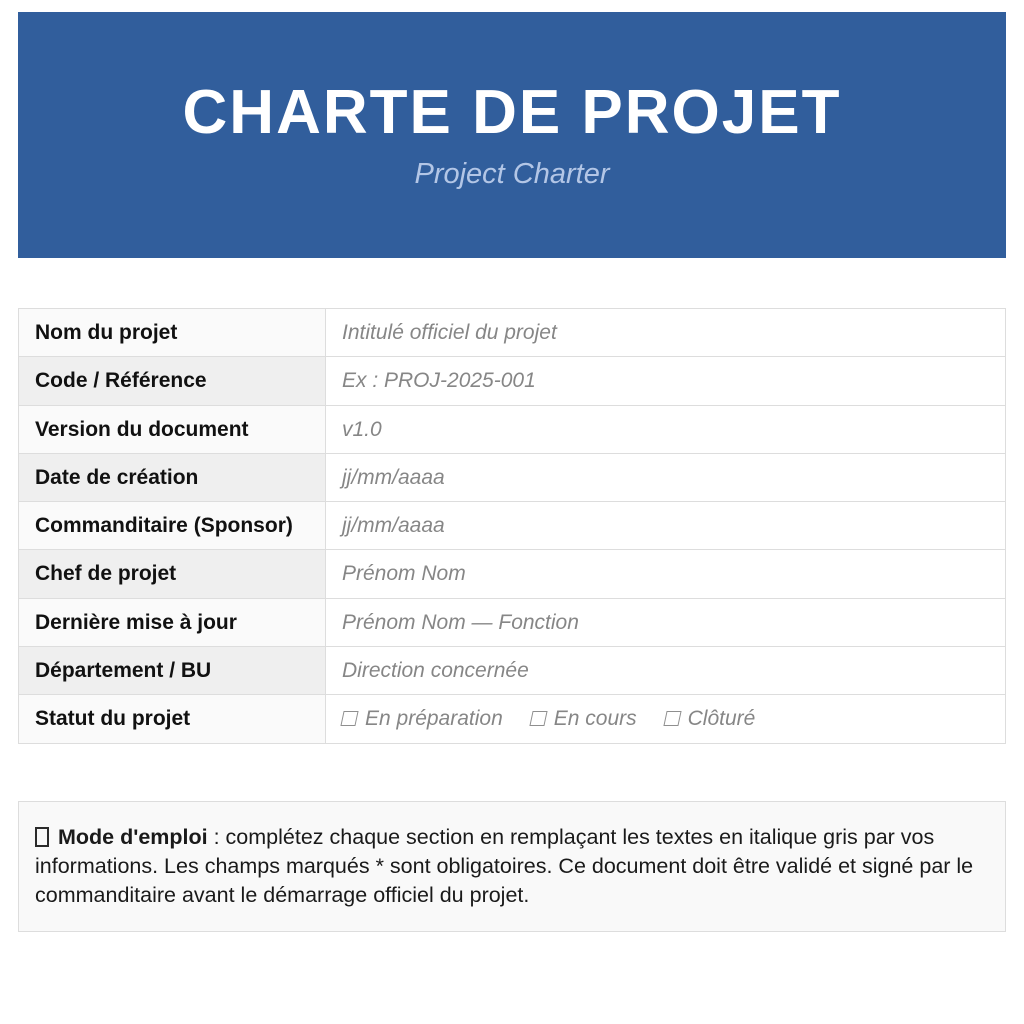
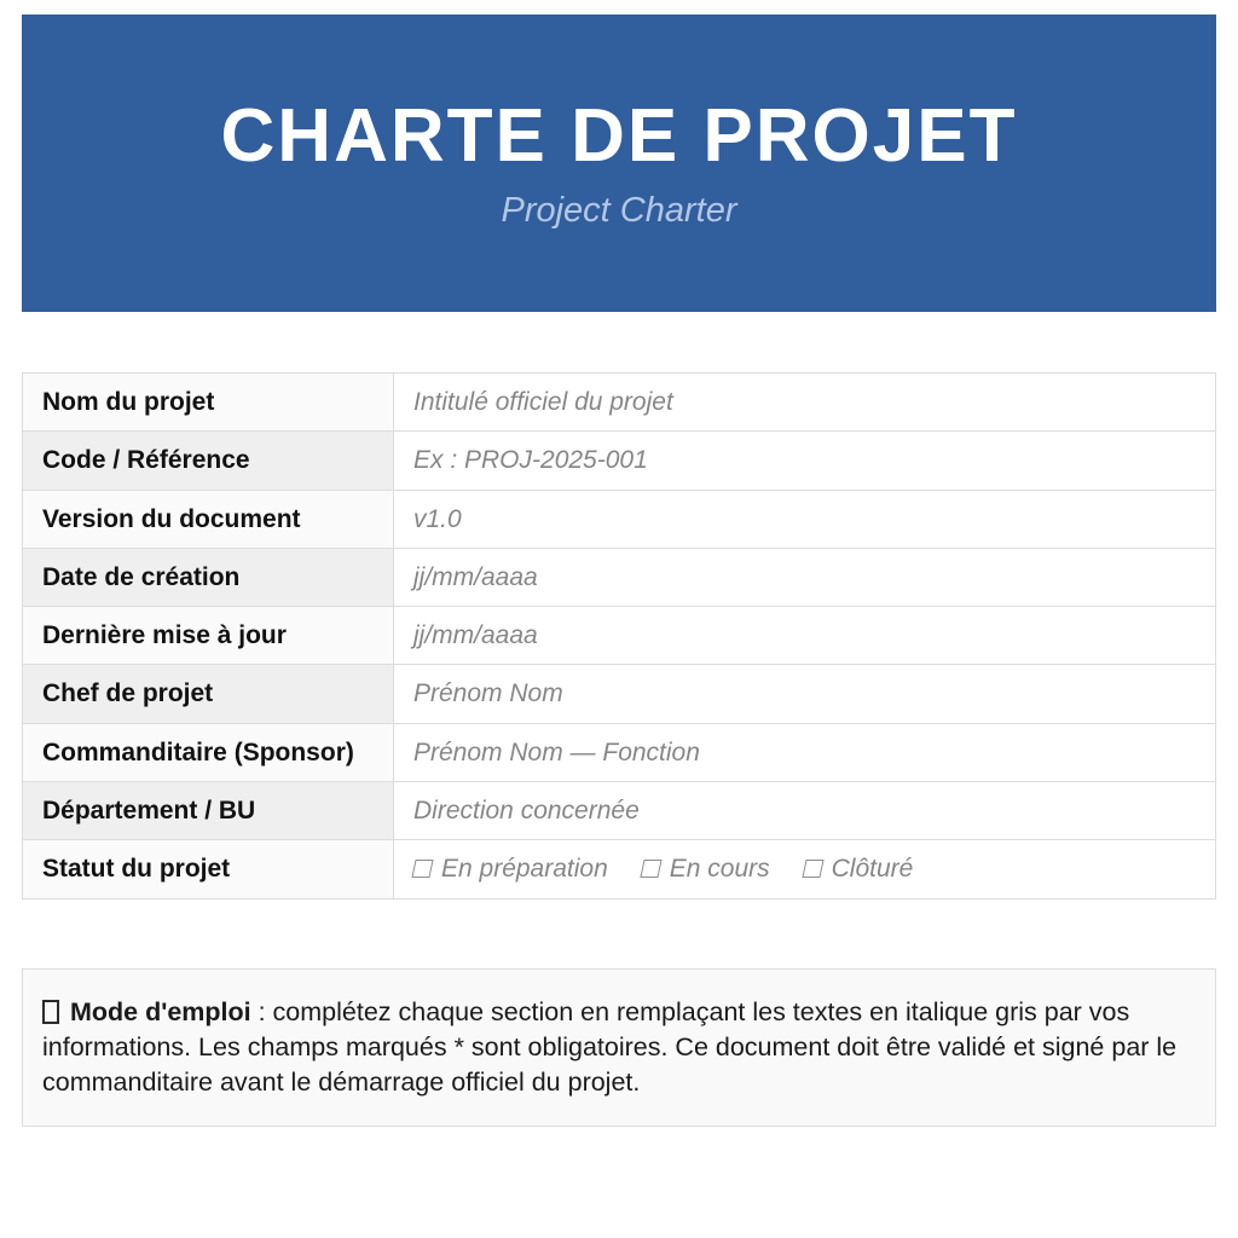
  CHARTE DE PROJET
  Project Charter
  Nom du projet	Intitulé officiel du projet
  Code / Référence	Ex : PROJ-2025-001
  Version du document	v1.0
  Date de création	jj/mm/aaaa
- Commanditaire (Sponsor)	jj/mm/aaaa
+ Dernière mise à jour	jj/mm/aaaa
  Chef de projet	Prénom Nom
- Dernière mise à jour	Prénom Nom — Fonction
+ Commanditaire (Sponsor)	Prénom Nom — Fonction
  Département / BU	Direction concernée
  Statut du projet	En préparation En cours Clôturé
  Mode d'emploi : complétez chaque section en remplaçant les textes en italique gris par vos informations. Les champs marqués * sont obligatoires. Ce document doit être validé et signé par le commanditaire avant le démarrage officiel du projet.
